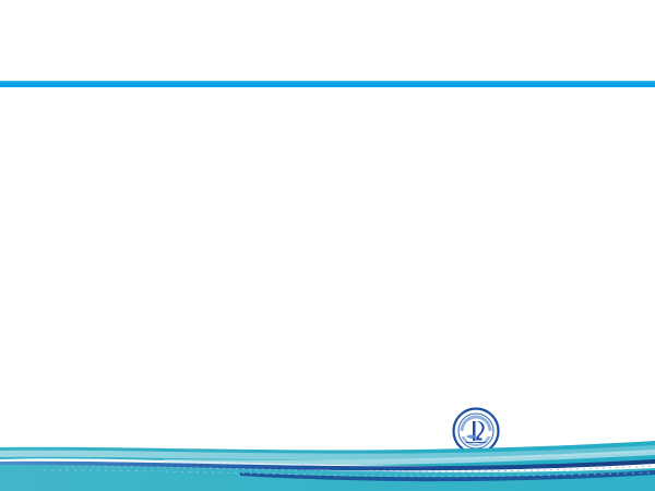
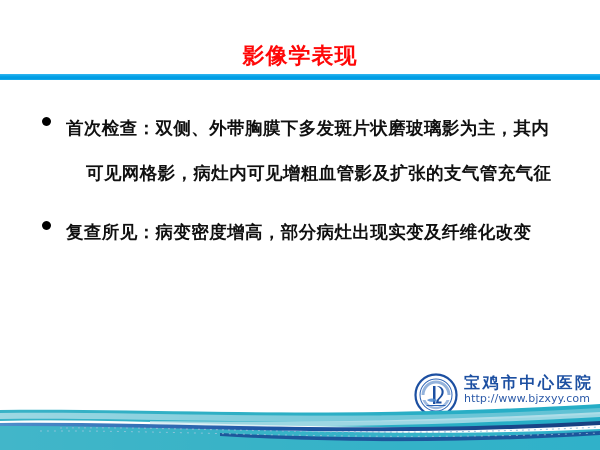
+ 影像学表现
+ 首次检查：双侧、外带胸膜下多发斑片状磨玻璃影为主，其内
+ 可见网格影，病灶内可见增粗血管影及扩张的支气管充气征
+ 复查所见：病变密度增高，部分病灶出现实变及纤维化改变
+ 宝鸡市中心医院
+ http://www.bjzxyy.com
